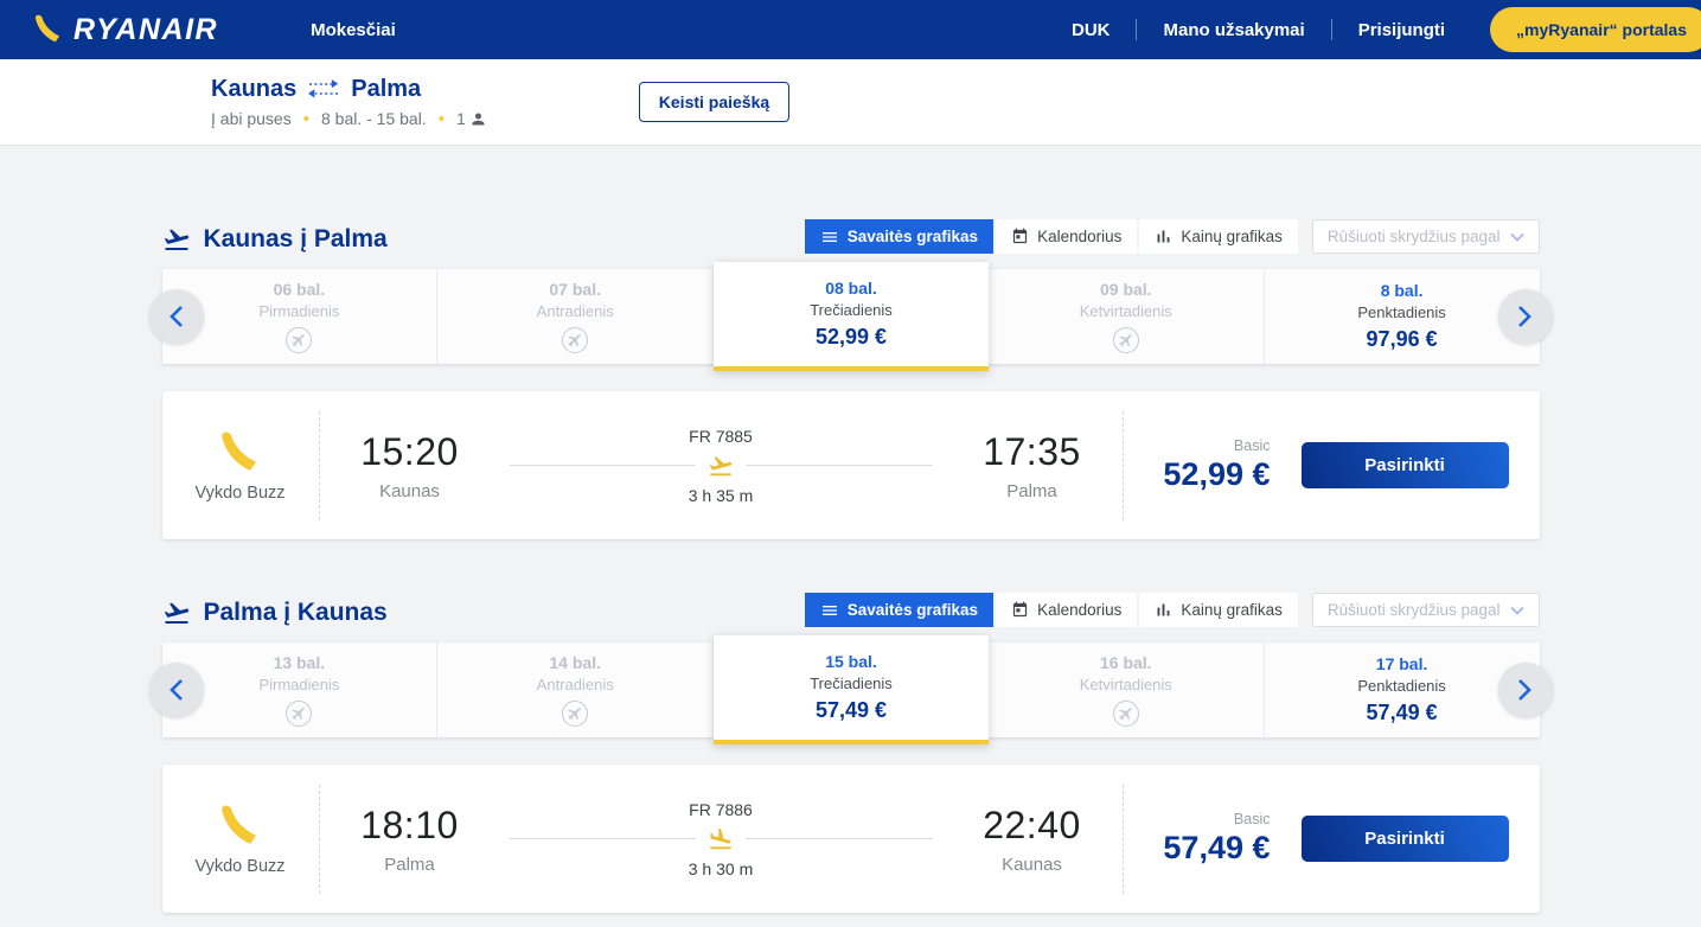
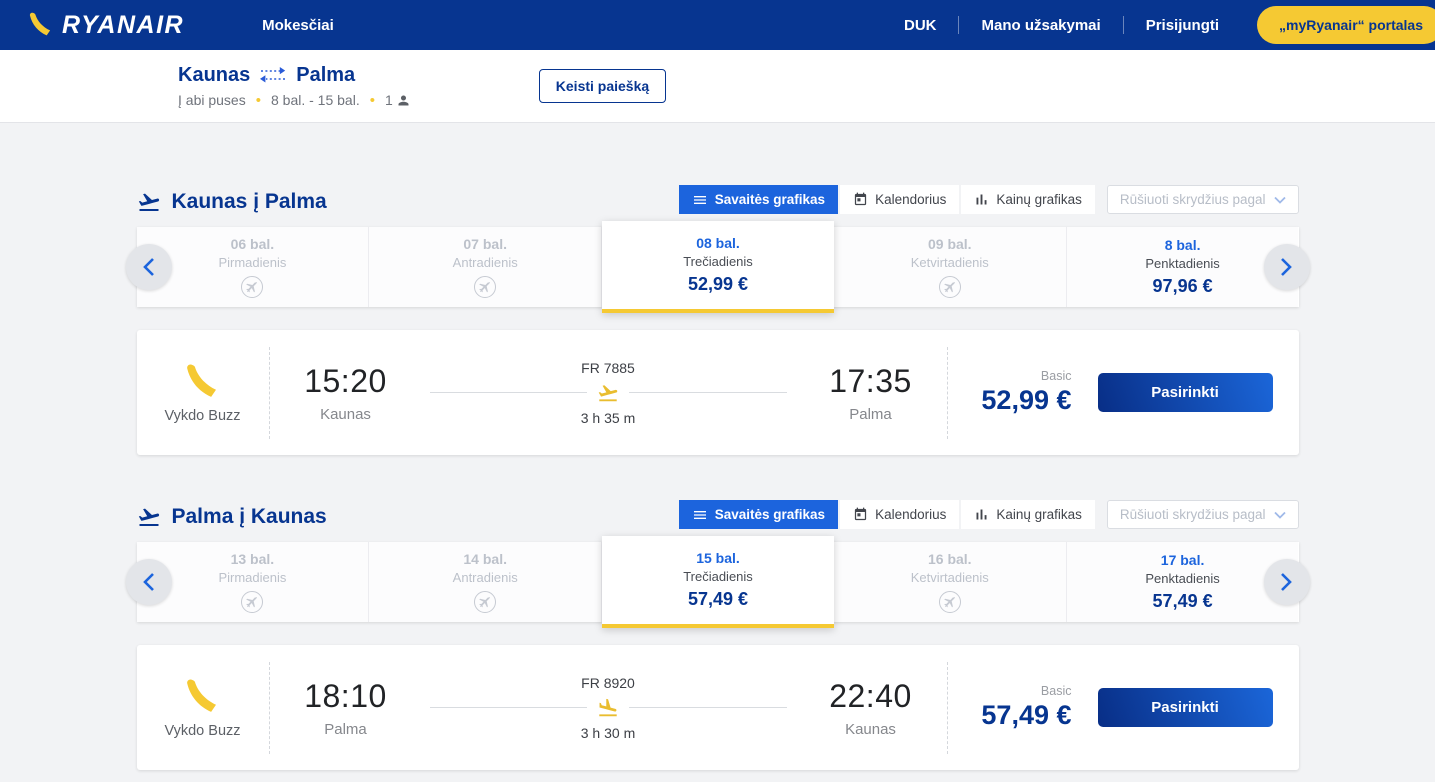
  RYANAIR
  Mokesčiai
  DUK
  Mano užsakymai
  Prisijungti
  „myRyanair“ portalas
  Kaunas
  Palma
  Į abi puses
  •
  8 bal. - 15 bal.
  •
  1
  Keisti paiešką
  Kaunas į Palma
  Savaitės grafikas
  Kalendorius
  Kainų grafikas
  Rūšiuoti skrydžius pagal
  06 bal.
  Pirmadienis
  07 bal.
  Antradienis
  08 bal.
  Trečiadienis
  52,99 €
  09 bal.
  Ketvirtadienis
  8 bal.
  Penktadienis
  97,96 €
  Vykdo Buzz
  15:20
  Kaunas
  FR 7885
  3 h 35 m
  17:35
  Palma
  Basic
  52,99 €
  Pasirinkti
  Palma į Kaunas
  Savaitės grafikas
  Kalendorius
  Kainų grafikas
  Rūšiuoti skrydžius pagal
  13 bal.
  Pirmadienis
  14 bal.
  Antradienis
  15 bal.
  Trečiadienis
  57,49 €
  16 bal.
  Ketvirtadienis
  17 bal.
  Penktadienis
  57,49 €
  Vykdo Buzz
  18:10
  Palma
- FR 7886
+ FR 8920
  3 h 30 m
  22:40
  Kaunas
  Basic
  57,49 €
  Pasirinkti
